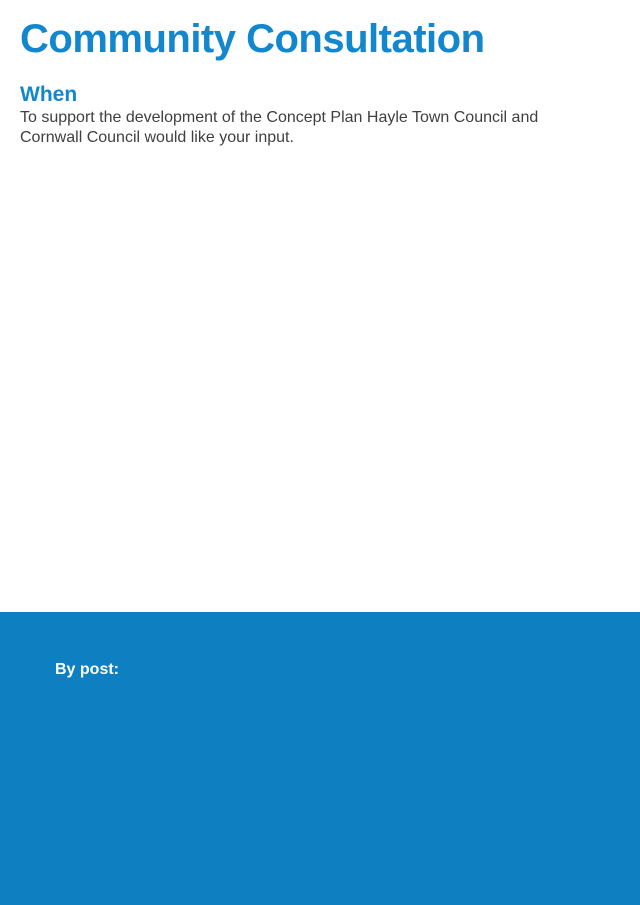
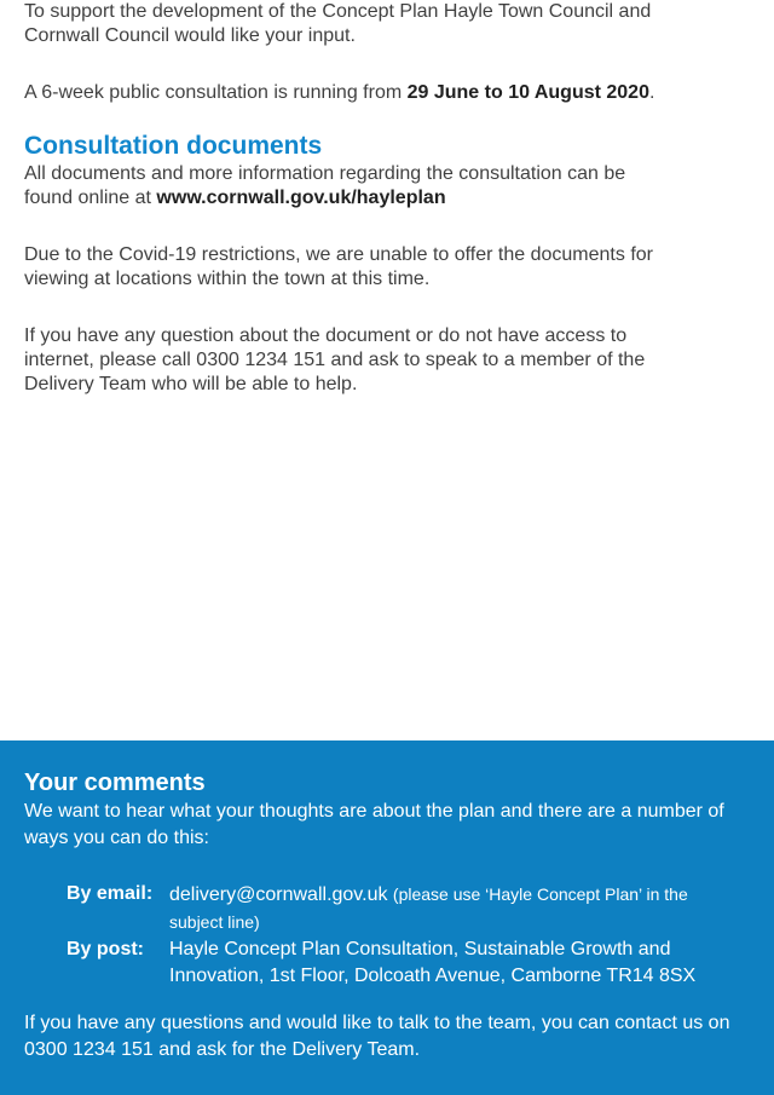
- Community Consultation
- When
  To support the development of the Concept Plan Hayle Town Council and
  Cornwall Council would like your input.
+ A 6-week public consultation is running from 29 June to 10 August 2020.
+ Consultation documents
+ All documents and more information regarding the consultation can be
+ found online at www.cornwall.gov.uk/hayleplan
+ Due to the Covid-19 restrictions, we are unable to offer the documents for
+ viewing at locations within the town at this time.
+ If you have any question about the document or do not have access to
+ internet, please call 0300 1234 151 and ask to speak to a member of the
+ Delivery Team who will be able to help.
+ Your comments
+ We want to hear what your thoughts are about the plan and there are a number of
+ ways you can do this:
+ By email:
+ delivery@cornwall.gov.uk (please use ‘Hayle Concept Plan’ in the
+ subject line)
  By post:
+ Hayle Concept Plan Consultation, Sustainable Growth and
+ Innovation, 1st Floor, Dolcoath Avenue, Camborne TR14 8SX
+ If you have any questions and would like to talk to the team, you can contact us on
+ 0300 1234 151 and ask for the Delivery Team.
